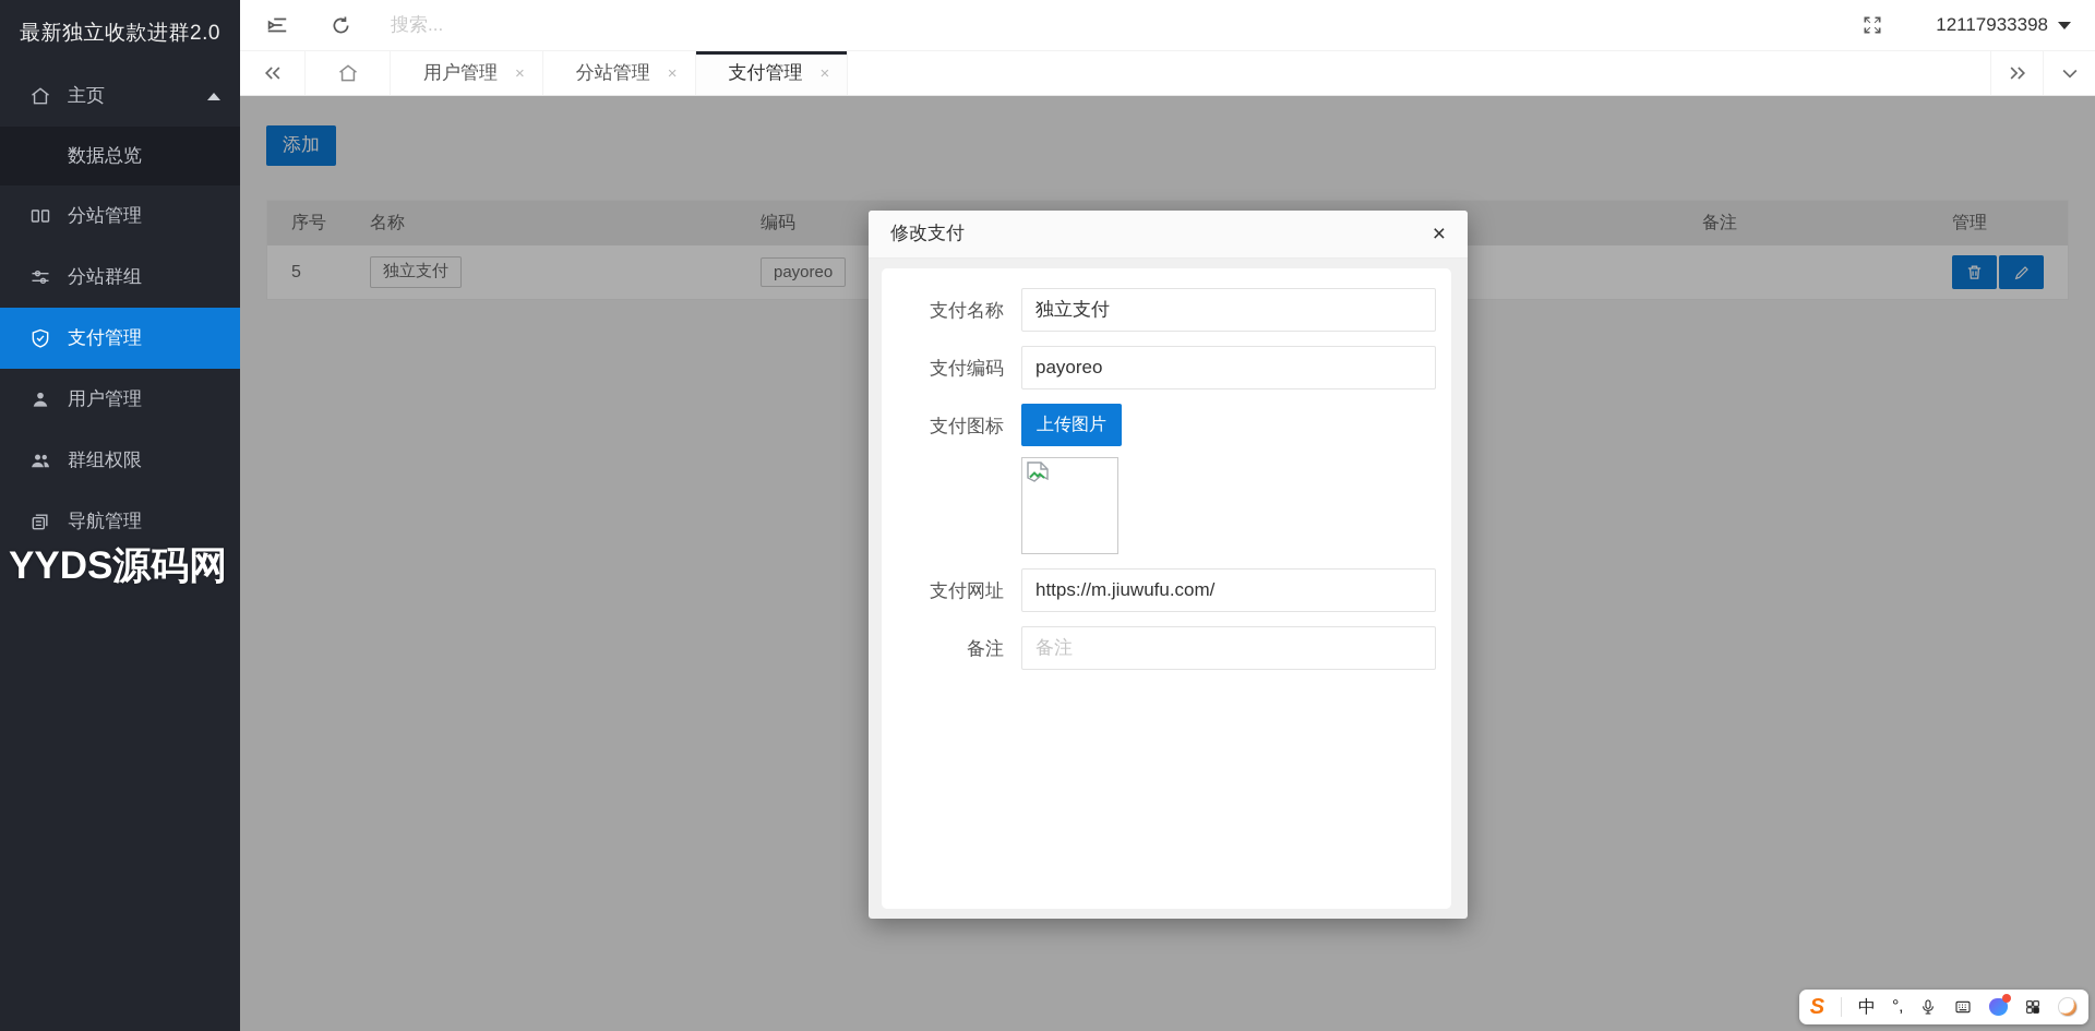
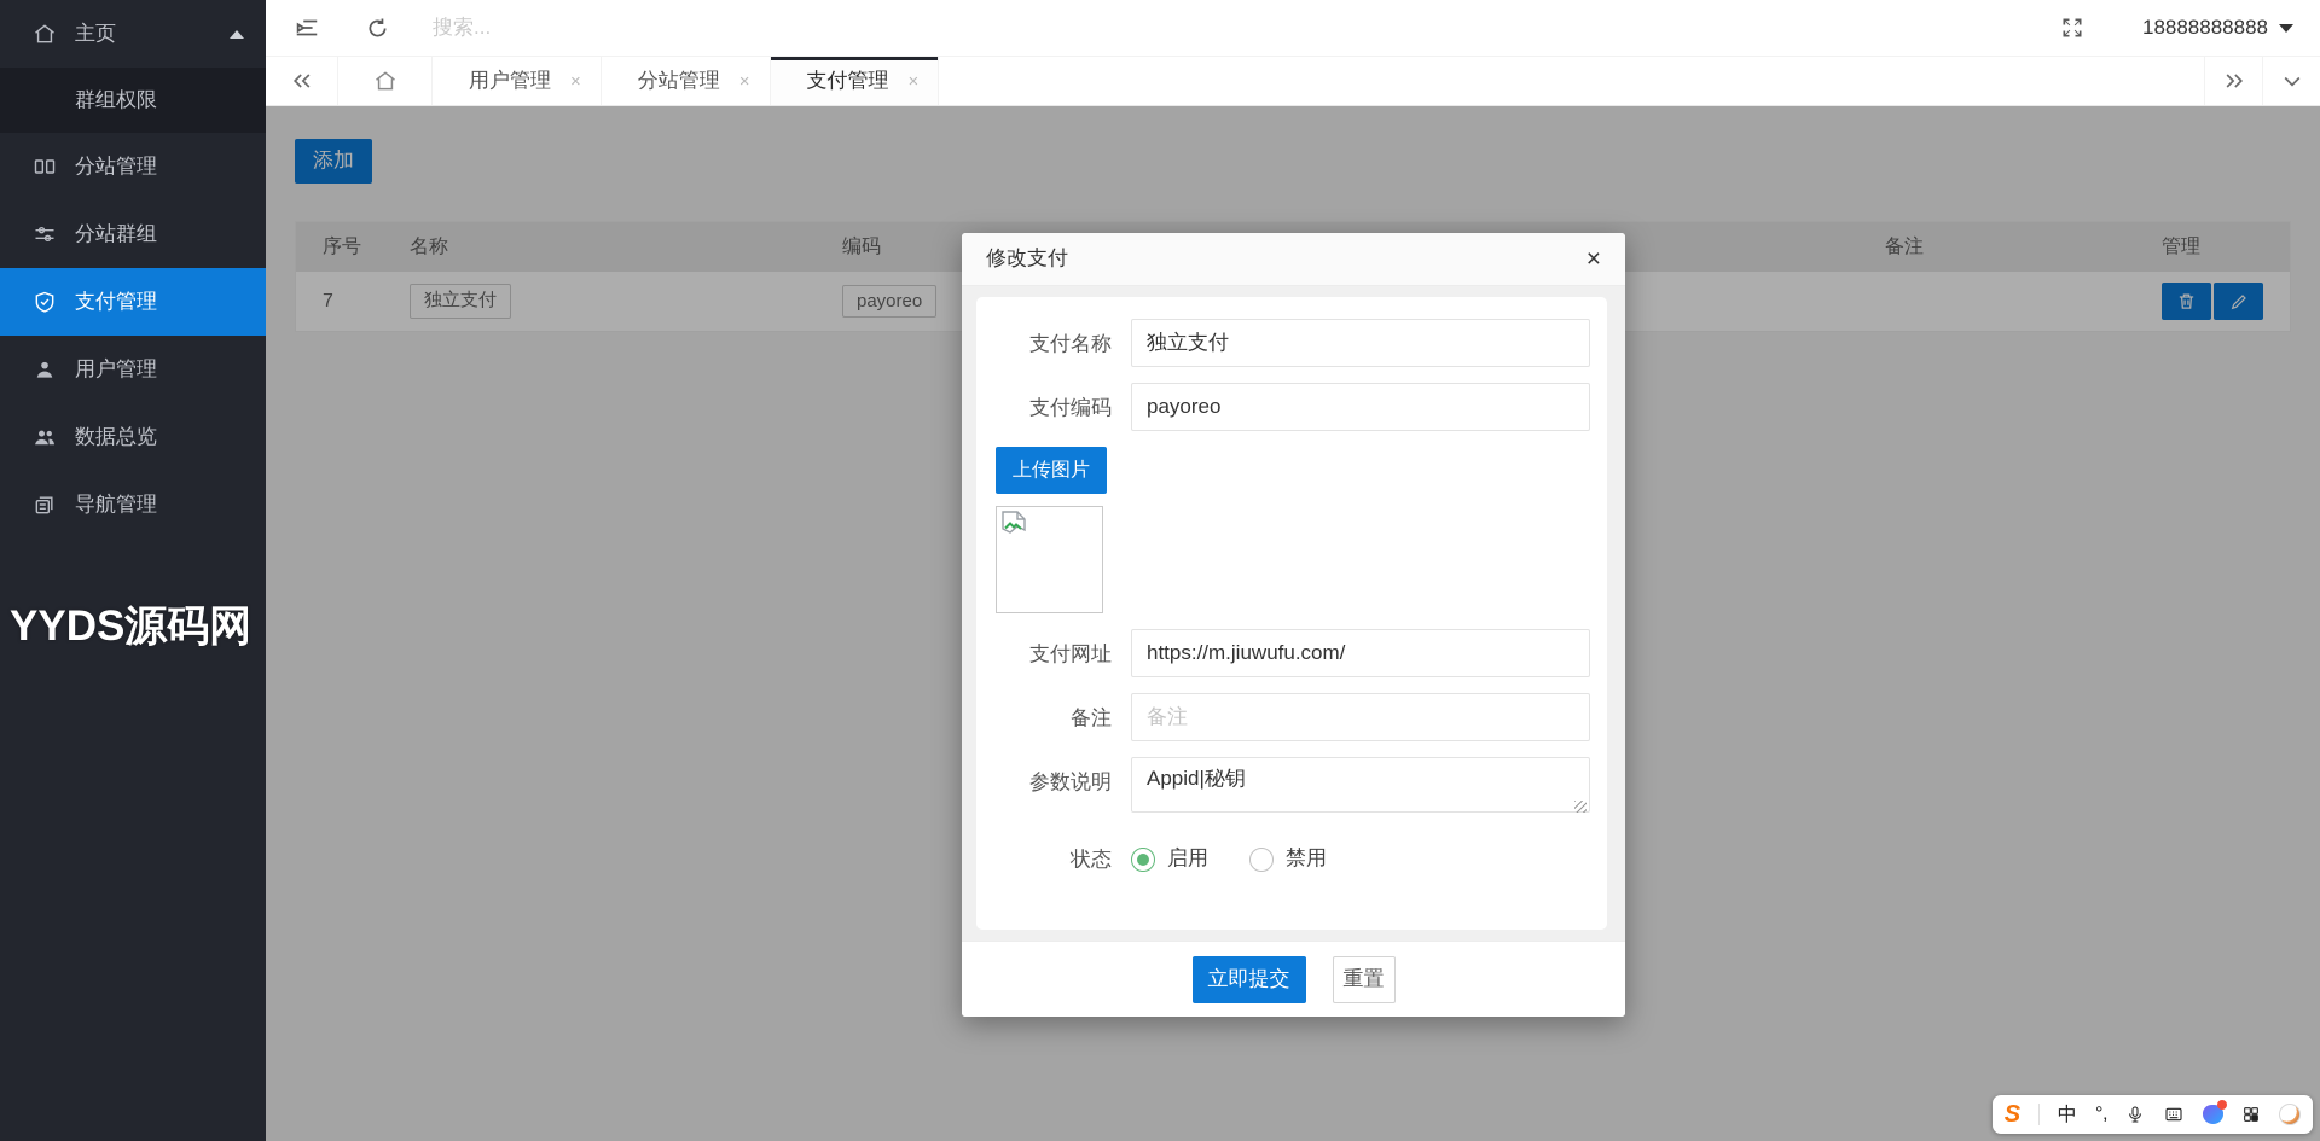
- 最新独立收款进群2.0
  主页
- 数据总览
+ 群组权限
  分站管理
  分站群组
  支付管理
  用户管理
- 群组权限
+ 数据总览
  导航管理
  YYDS源码网
  搜索...
- 12117933398
+ 18888888888
  用户管理
  ×
  分站管理
  ×
  支付管理
  ×
  添加
  序号
  名称
  编码
  备注
  管理
- 5
+ 7
  独立支付
  payoreo
  修改支付
  ×
  支付名称
  独立支付
  支付编码
  payoreo
- 支付图标
  上传图片
  支付网址
  https://m.jiuwufu.com/
  备注
  备注
+ 参数说明
+ Appid|秘钥
+ 状态
+ 启用
+ 禁用
+ 立即提交
+ 重置
  S
  中
  °‚
